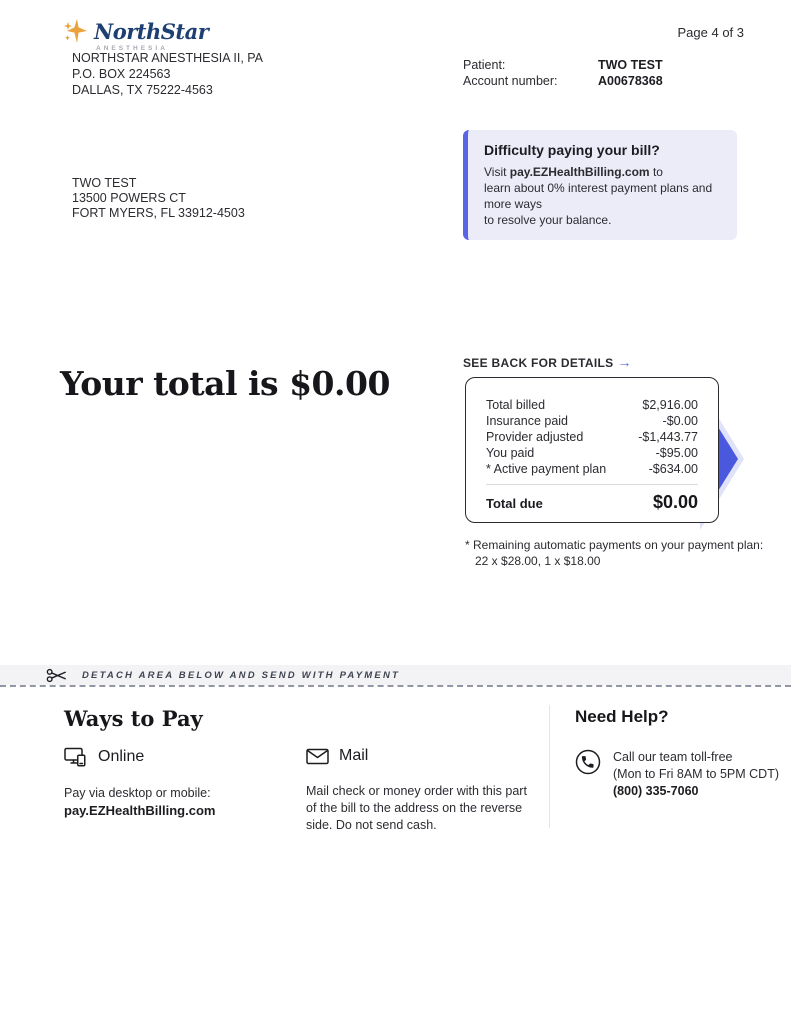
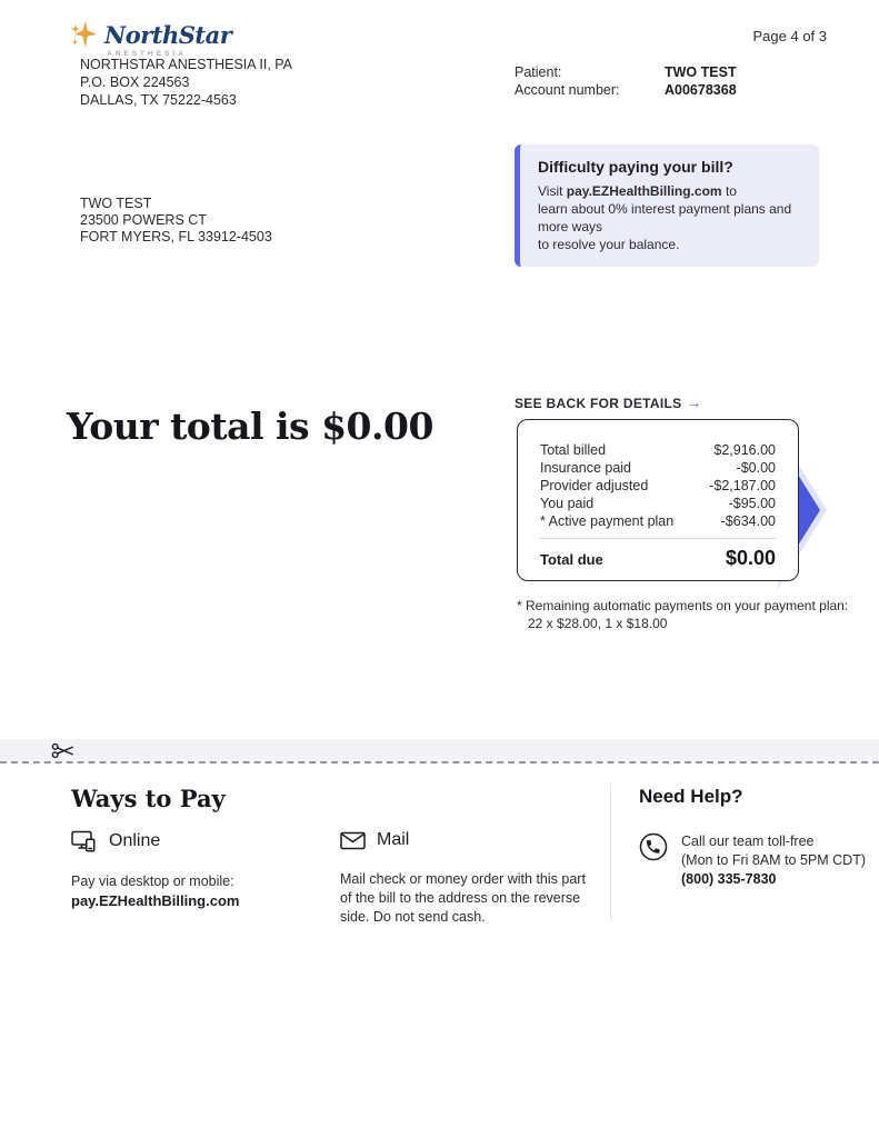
  NorthStar
  NORTHSTAR ANESTHESIA II, PA
  P.O. BOX 224563
  DALLAS, TX 75222-4563
  Page 4 of 3
  Patient:
  TWO TEST
  Account number:
  A00678368
  Difficulty paying your bill?
  Visit pay.EZHealthBilling.com to
  learn about 0% interest payment plans and more ways
  to resolve your balance.
  TWO TEST
- 13500 POWERS CT
+ 23500 POWERS CT
  FORT MYERS, FL 33912-4503
  Your total is $0.00
  SEE BACK FOR DETAILS →
  Total billed
  $2,916.00
  Insurance paid
  -$0.00
  Provider adjusted
- -$1,443.77
+ -$2,187.00
  You paid
  -$95.00
  * Active payment plan
  -$634.00
  Total due
  $0.00
  * Remaining automatic payments on your payment plan:
  22 x $28.00, 1 x $18.00
- DETACH AREA BELOW AND SEND WITH PAYMENT
  Ways to Pay
  Online
  Pay via desktop or mobile:
  pay.EZHealthBilling.com
  Mail
  Mail check or money order with this part of the bill to the address on the reverse side. Do not send cash.
  Need Help?
  Call our team toll-free
  (Mon to Fri 8AM to 5PM CDT)
- (800) 335-7060
+ (800) 335-7830
